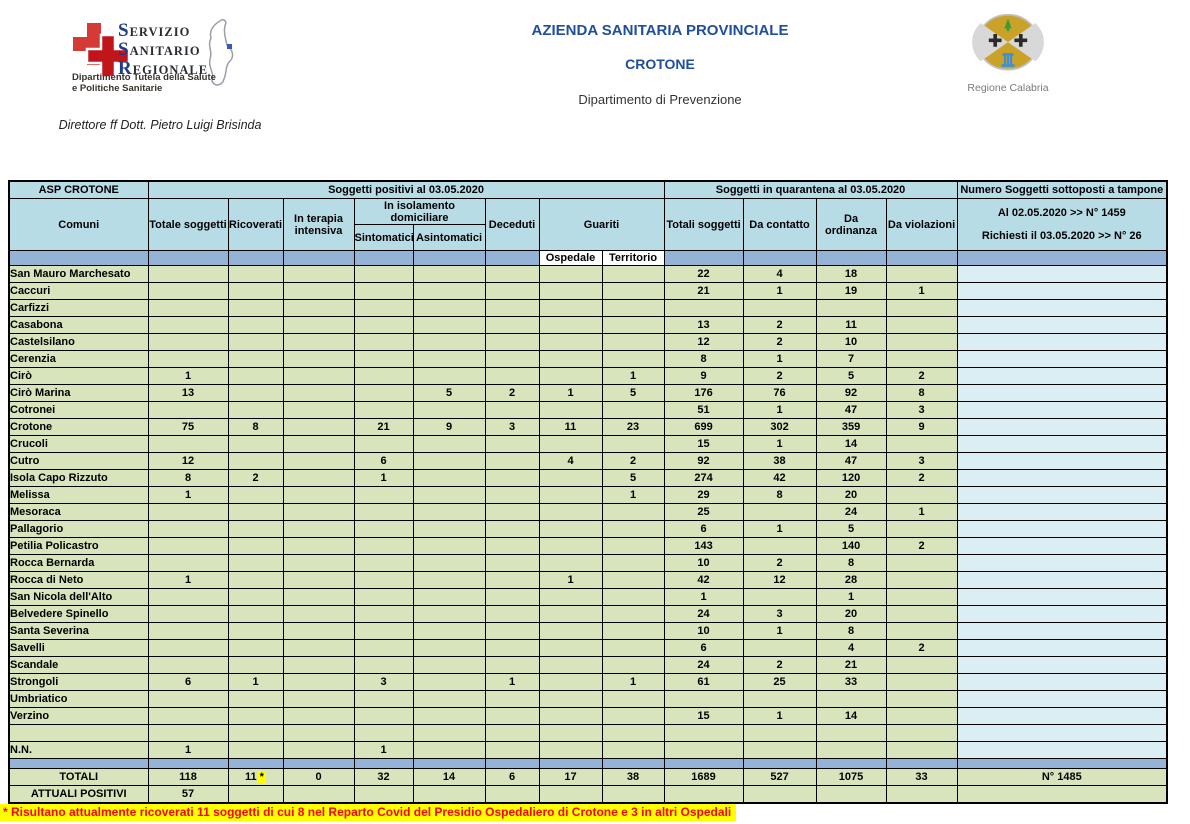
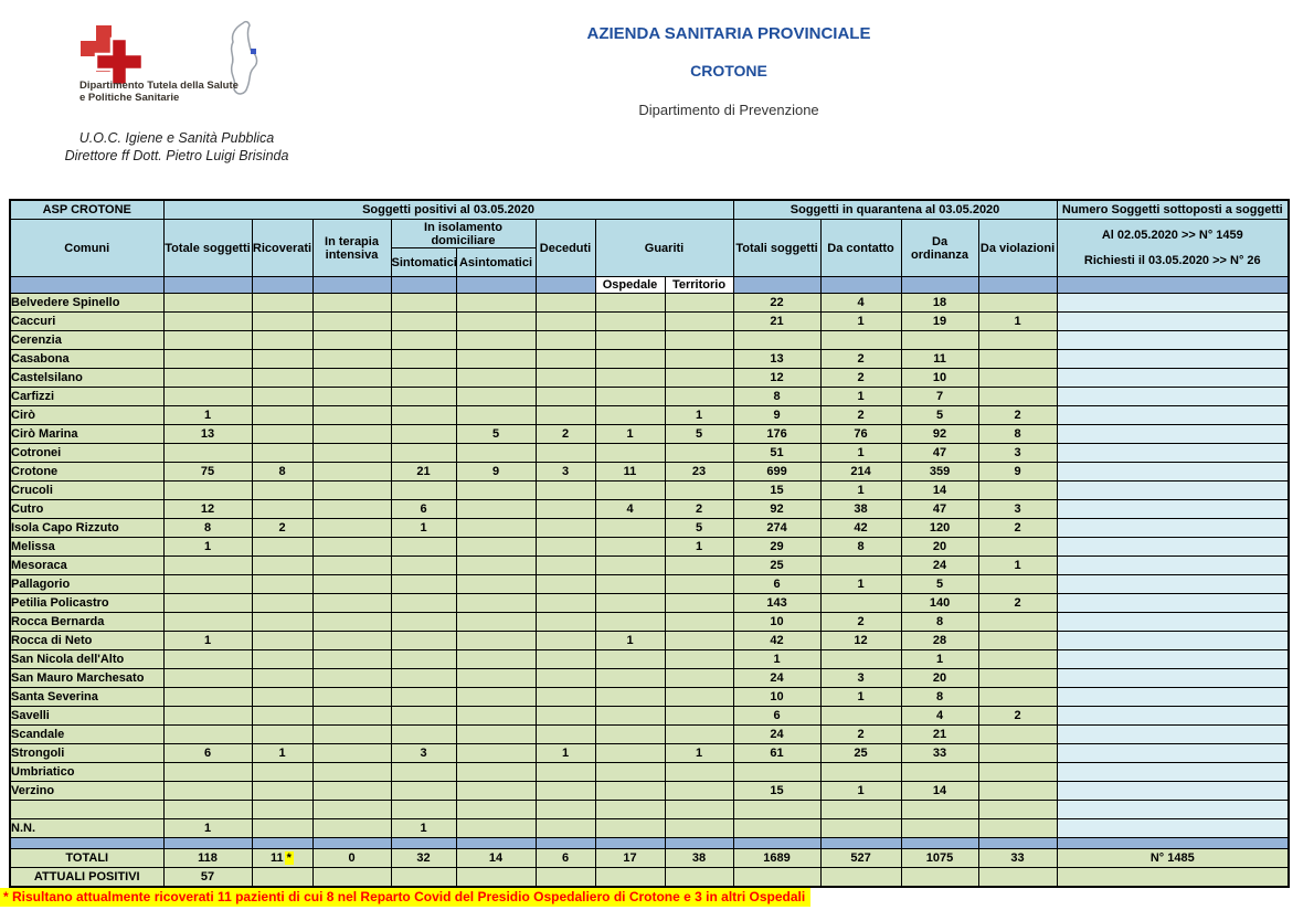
- SERVIZIO
- SANITARIO
- REGIONALE
  Dipartimento Tutela della Salute
  e Politiche Sanitarie
+ U.O.C. Igiene e Sanità Pubblica
  Direttore ff Dott. Pietro Luigi Brisinda
  AZIENDA SANITARIA PROVINCIALE
  CROTONE
  Dipartimento di Prevenzione
- Regione Calabria
- ASP CROTONE	Soggetti positivi al 03.05.2020	Soggetti in quarantena al 03.05.2020	Numero Soggetti sottoposti a tampone
+ ASP CROTONE	Soggetti positivi al 03.05.2020	Soggetti in quarantena al 03.05.2020	Numero Soggetti sottoposti a soggetti
  Comuni	Totale soggetti	Ricoverati	In terapia intensiva	In isolamento domiciliare	Deceduti	Guariti	Totali soggetti	Da contatto	Da ordinanza	Da violazioni	Al 02.05.2020 >> N° 1459 Richiesti il 03.05.2020 >> N° 26
  Sintomatici	Asintomatici
  							Ospedale	Territorio
- San Mauro Marchesato									22	4	18
+ Belvedere Spinello									22	4	18
  Caccuri									21	1	19	1
- Carfizzi
+ Cerenzia
  Casabona									13	2	11
  Castelsilano									12	2	10
- Cerenzia									8	1	7
+ Carfizzi									8	1	7
  Cirò	1							1	9	2	5	2
  Cirò Marina	13				5	2	1	5	176	76	92	8
  Cotronei									51	1	47	3
- Crotone	75	8		21	9	3	11	23	699	302	359	9
+ Crotone	75	8		21	9	3	11	23	699	214	359	9
  Crucoli									15	1	14
  Cutro	12			6			4	2	92	38	47	3
  Isola Capo Rizzuto	8	2		1				5	274	42	120	2
  Melissa	1							1	29	8	20
  Mesoraca									25		24	1
  Pallagorio									6	1	5
  Petilia Policastro									143		140	2
  Rocca Bernarda									10	2	8
  Rocca di Neto	1						1		42	12	28
  San Nicola dell'Alto									1		1
- Belvedere Spinello									24	3	20
+ San Mauro Marchesato									24	3	20
  Santa Severina									10	1	8
  Savelli									6		4	2
  Scandale									24	2	21
  Strongoli	6	1		3		1		1	61	25	33
  Umbriatico
  Verzino									15	1	14
  N.N.	1			1
  TOTALI	118	11 *	0	32	14	6	17	38	1689	527	1075	33	N° 1485
  ATTUALI POSITIVI	57
- * Risultano attualmente ricoverati 11 soggetti di cui 8 nel Reparto Covid del Presidio Ospedaliero di Crotone e 3 in altri Ospedali
+ * Risultano attualmente ricoverati 11 pazienti di cui 8 nel Reparto Covid del Presidio Ospedaliero di Crotone e 3 in altri Ospedali
